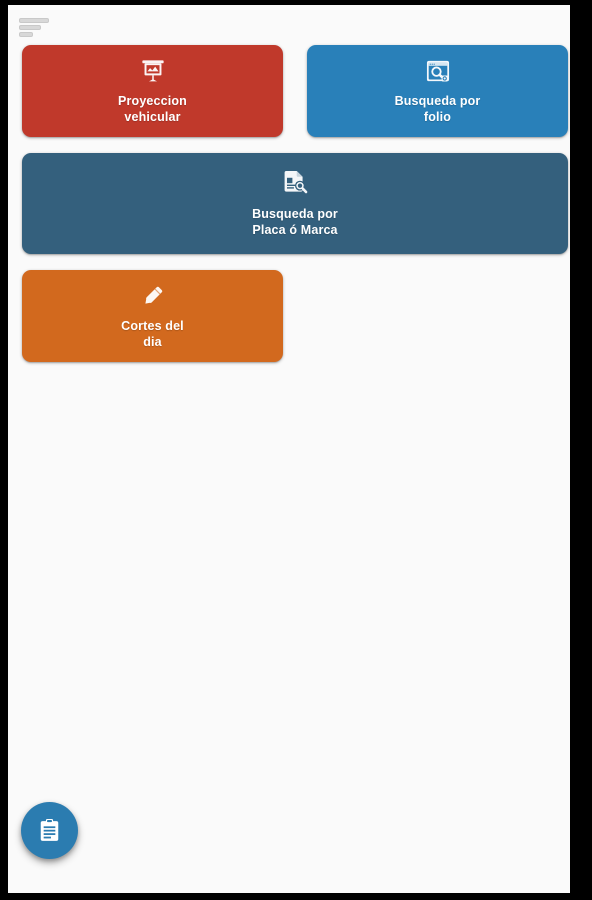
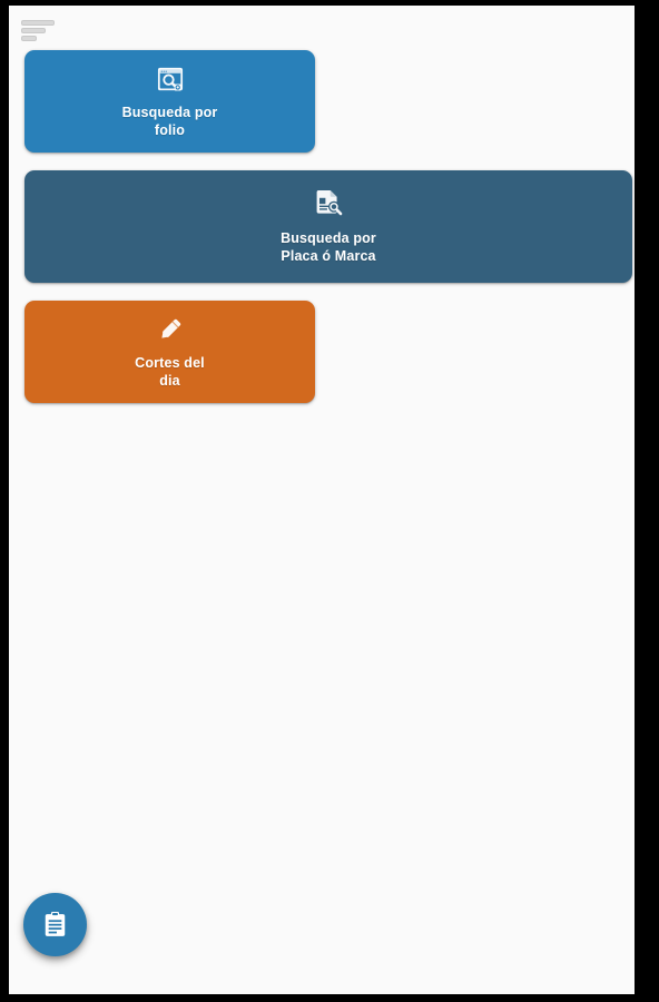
- Proyeccion
- vehicular
  Busqueda por
  folio
  Busqueda por
  Placa ó Marca
  Cortes del
  dia
